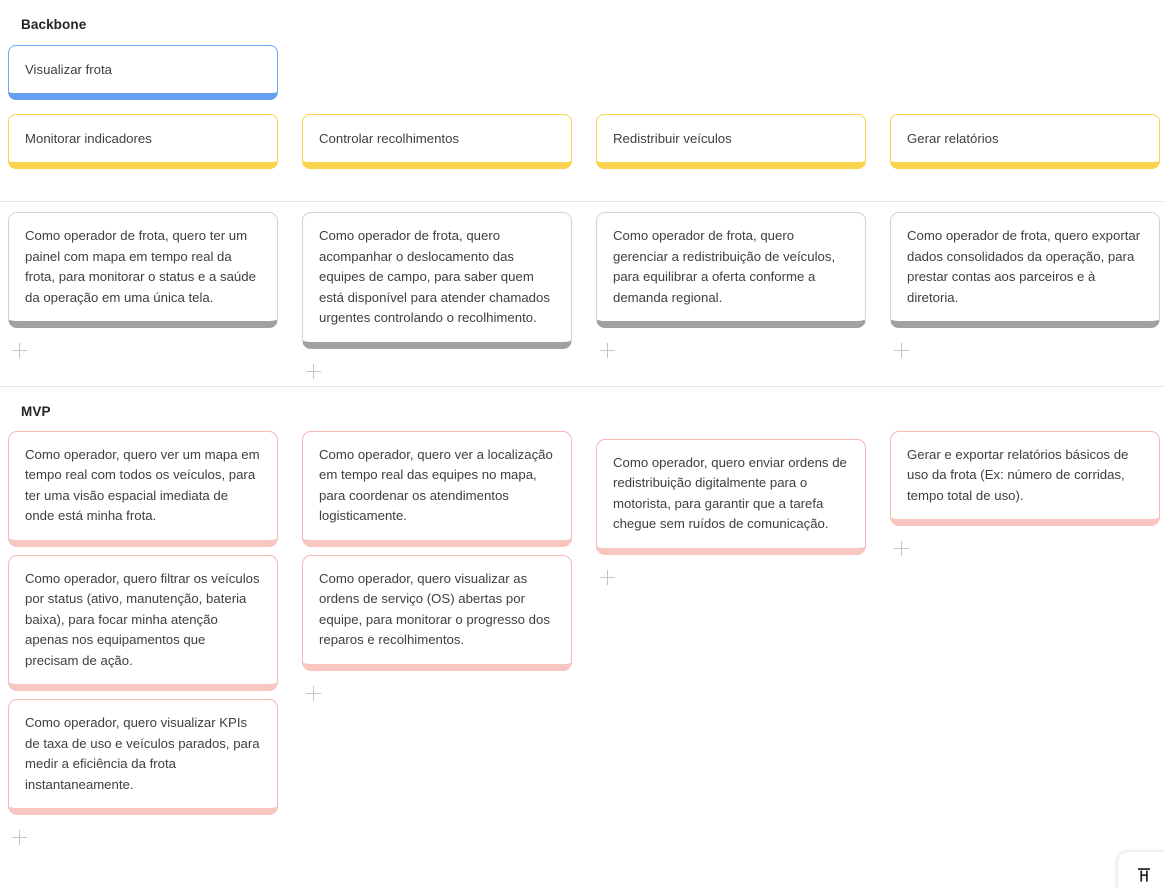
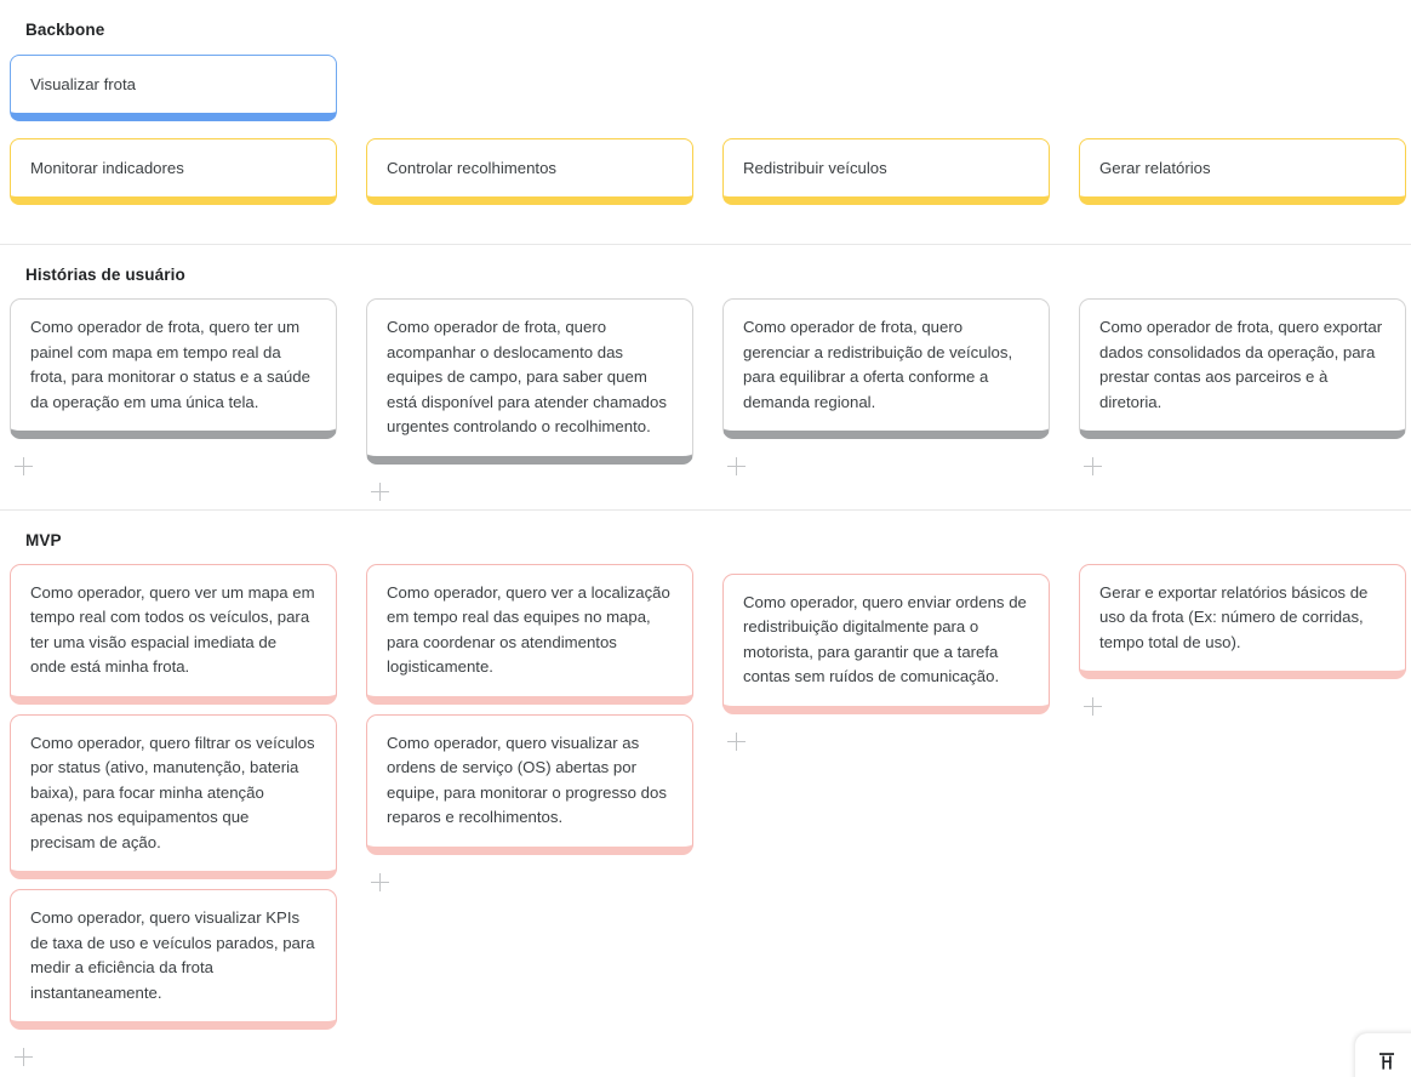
  Backbone
  Visualizar frota
  Monitorar indicadores
  Controlar recolhimentos
  Redistribuir veículos
  Gerar relatórios
+ Histórias de usuário
  Como operador de frota, quero ter um painel com mapa em tempo real da frota, para monitorar o status e a saúde da operação em uma única tela.
  Como operador de frota, quero acompanhar o deslocamento das equipes de campo, para saber quem está disponível para atender chamados urgentes controlando o recolhimento.
  Como operador de frota, quero gerenciar a redistribuição de veículos, para equilibrar a oferta conforme a demanda regional.
  Como operador de frota, quero exportar dados consolidados da operação, para prestar contas aos parceiros e à diretoria.
  MVP
  Como operador, quero ver um mapa em tempo real com todos os veículos, para ter uma visão espacial imediata de onde está minha frota.
  Como operador, quero filtrar os veículos por status (ativo, manutenção, bateria baixa), para focar minha atenção apenas nos equipamentos que precisam de ação.
  Como operador, quero visualizar KPIs de taxa de uso e veículos parados, para medir a eficiência da frota instantaneamente.
  Como operador, quero ver a localização em tempo real das equipes no mapa, para coordenar os atendimentos logisticamente.
  Como operador, quero visualizar as ordens de serviço (OS) abertas por equipe, para monitorar o progresso dos reparos e recolhimentos.
- Como operador, quero enviar ordens de redistribuição digitalmente para o motorista, para garantir que a tarefa chegue sem ruídos de comunicação.
+ Como operador, quero enviar ordens de redistribuição digitalmente para o motorista, para garantir que a tarefa contas sem ruídos de comunicação.
  Gerar e exportar relatórios básicos de uso da frota (Ex: número de corridas, tempo total de uso).
